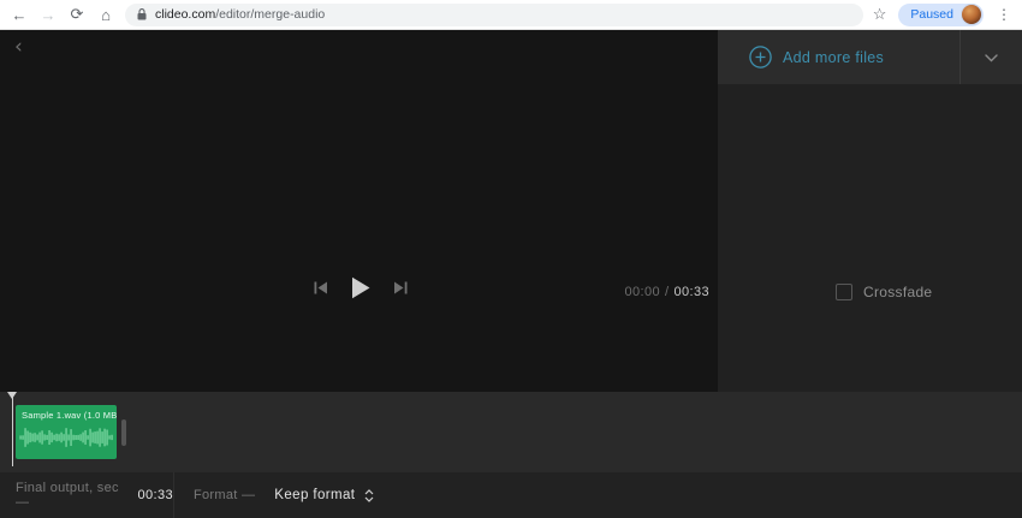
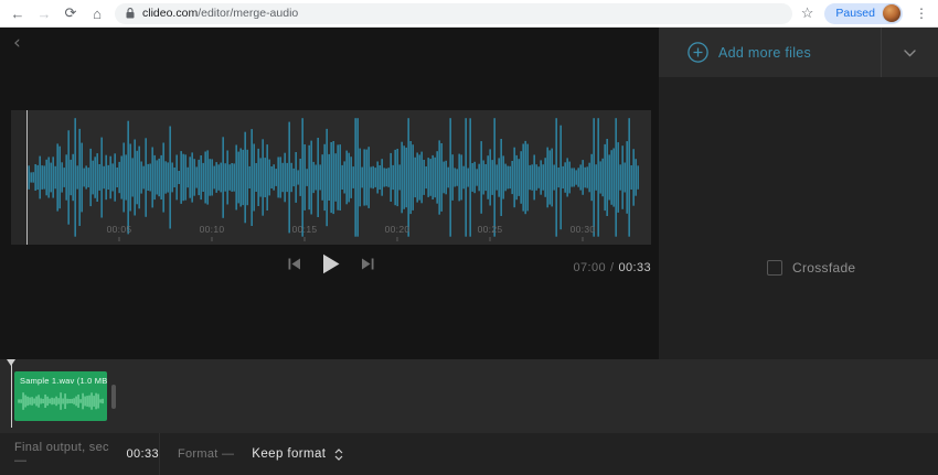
  ←
  →
  ⟳
  ⌂
  clideo.com
  /editor/merge-audio
  ☆
  Paused
  ⋮
  ‹
+ 00:05
+ 00:10
+ 00:15
+ 00:20
+ 00:25
+ 00:30
- 00:00 / 00:33
+ 07:00 / 00:33
  Add more files
  Crossfade
  Sample 1.wav (1.0 MB
  Final output, sec —
  00:33
  Format —
  Keep format
